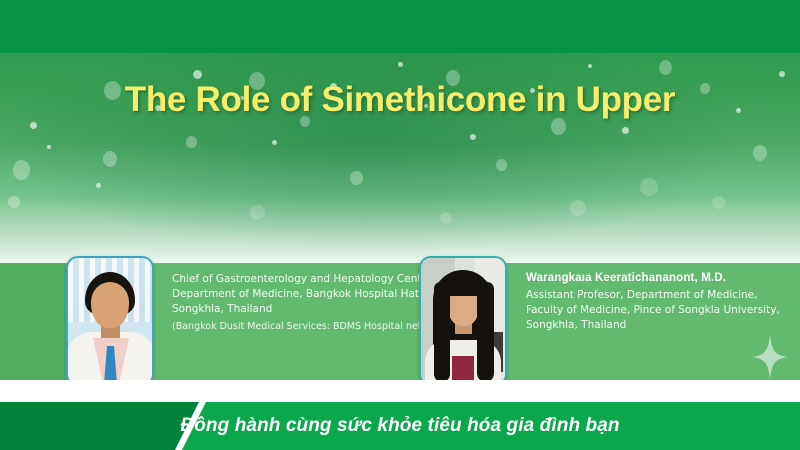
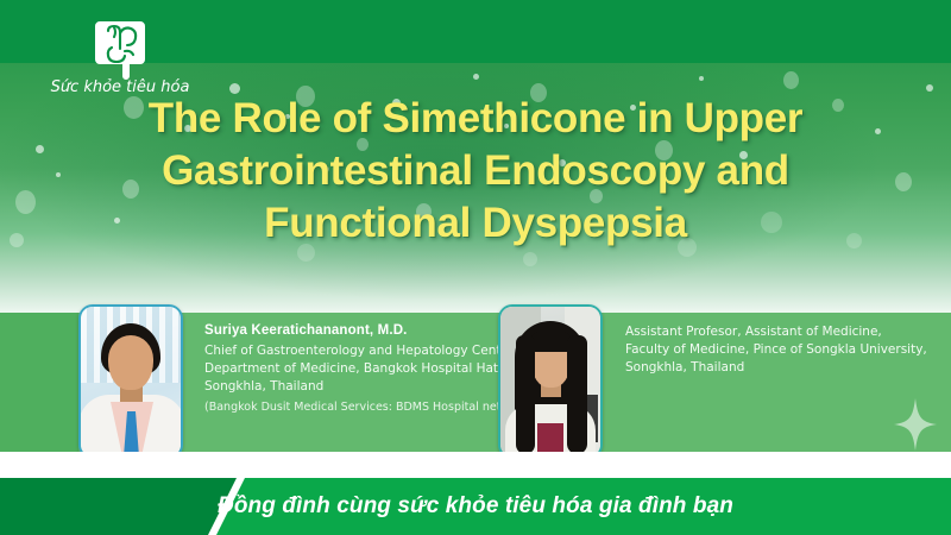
+ Sức khỏe tiêu hóa
  The Role of Simethicone in Upper
+ Gastrointestinal Endoscopy and
+ Functional Dyspepsia
+ Suriya Keeratichananont, M.D.
  Chief of Gastroenterology and Hepatology Cent
  Department of Medicine, Bangkok Hospital Hat
  Songkhla, Thailand
  (Bangkok Dusit Medical Services: BDMS Hospital net
- Warangkaıa Keeratichananont, M.D.
- Assistant Profesor, Department of Medicine,
+ Assistant Profesor, Assistant of Medicine,
  Faculty of Medicine, Pince of Songkla University,
  Songkhla, Thailand
- Đồng hành cùng sức khỏe tiêu hóa gia đình bạn
+ Đồng đình cùng sức khỏe tiêu hóa gia đình bạn
